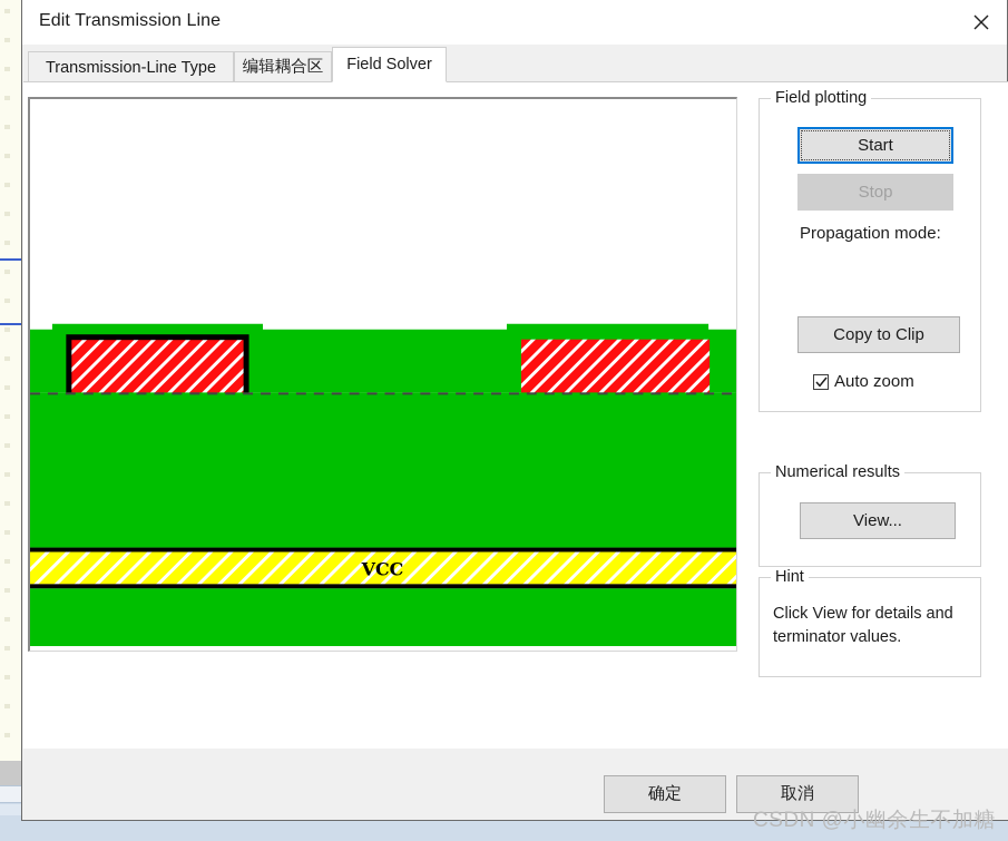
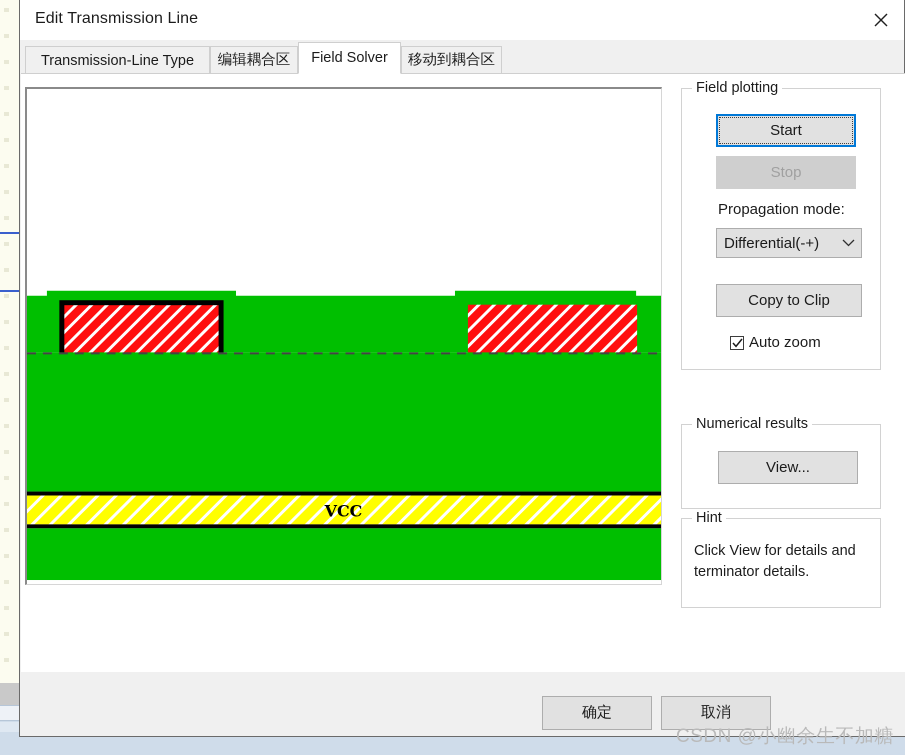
  Edit Transmission Line
  Transmission-Line Type
  编辑耦合区
  Field Solver
+ 移动到耦合区
  VCC
  Field plotting
  Start
  Stop
  Propagation mode:
+ Differential(-+)
  Copy to Clip
  Auto zoom
  Numerical results
  View...
  Hint
- Click View for details and terminator values.
+ Click View for details and terminator details.
  确定
  取消
  CSDN @小幽余生不加糖
